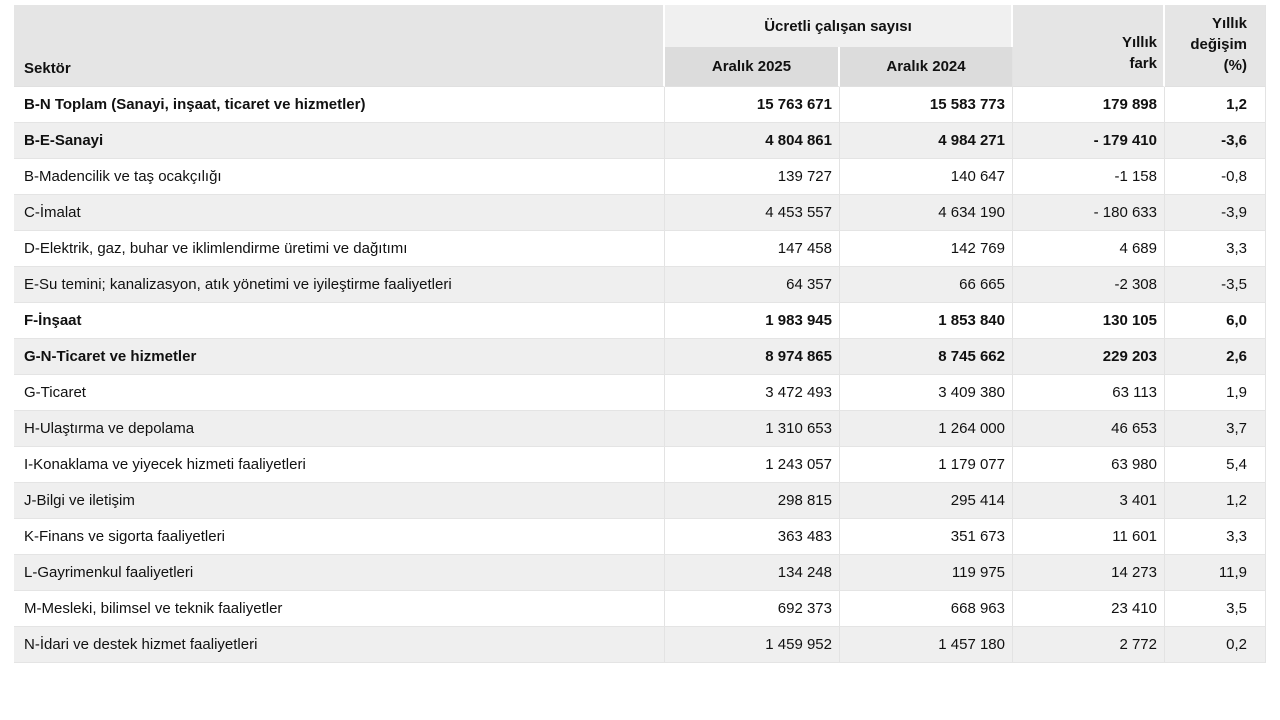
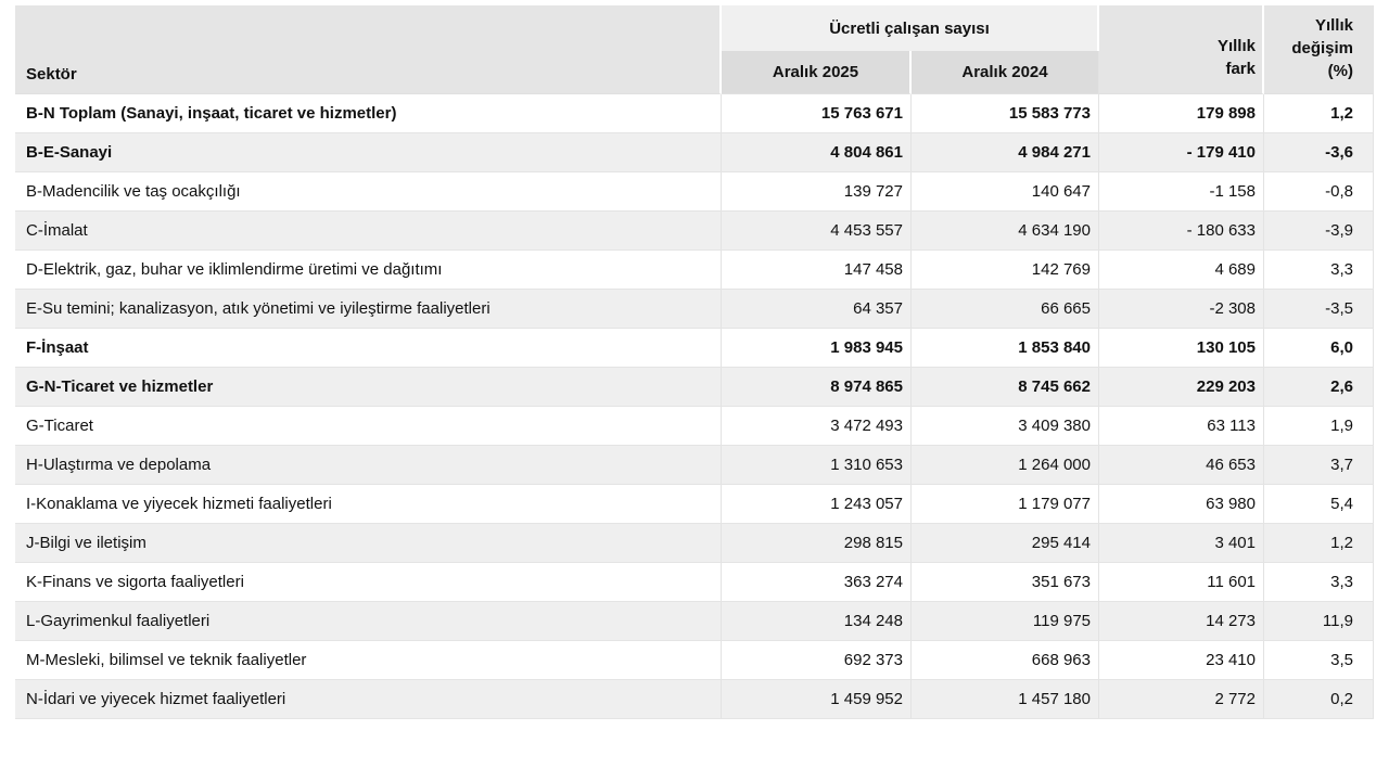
  Sektör	Ücretli çalışan sayısı	Yıllık fark	Yıllık değişim (%)
  Aralık 2025	Aralık 2024
  B-N Toplam (Sanayi, inşaat, ticaret ve hizmetler)	15 763 671	15 583 773	179 898	1,2
  B-E-Sanayi	4 804 861	4 984 271	- 179 410	-3,6
  B-Madencilik ve taş ocakçılığı	139 727	140 647	-1 158	-0,8
  C-İmalat	4 453 557	4 634 190	- 180 633	-3,9
  D-Elektrik, gaz, buhar ve iklimlendirme üretimi ve dağıtımı	147 458	142 769	4 689	3,3
  E-Su temini; kanalizasyon, atık yönetimi ve iyileştirme faaliyetleri	64 357	66 665	-2 308	-3,5
  F-İnşaat	1 983 945	1 853 840	130 105	6,0
  G-N-Ticaret ve hizmetler	8 974 865	8 745 662	229 203	2,6
  G-Ticaret	3 472 493	3 409 380	63 113	1,9
  H-Ulaştırma ve depolama	1 310 653	1 264 000	46 653	3,7
  I-Konaklama ve yiyecek hizmeti faaliyetleri	1 243 057	1 179 077	63 980	5,4
  J-Bilgi ve iletişim	298 815	295 414	3 401	1,2
- K-Finans ve sigorta faaliyetleri	363 483	351 673	11 601	3,3
+ K-Finans ve sigorta faaliyetleri	363 274	351 673	11 601	3,3
  L-Gayrimenkul faaliyetleri	134 248	119 975	14 273	11,9
  M-Mesleki, bilimsel ve teknik faaliyetler	692 373	668 963	23 410	3,5
- N-İdari ve destek hizmet faaliyetleri	1 459 952	1 457 180	2 772	0,2
+ N-İdari ve yiyecek hizmet faaliyetleri	1 459 952	1 457 180	2 772	0,2
